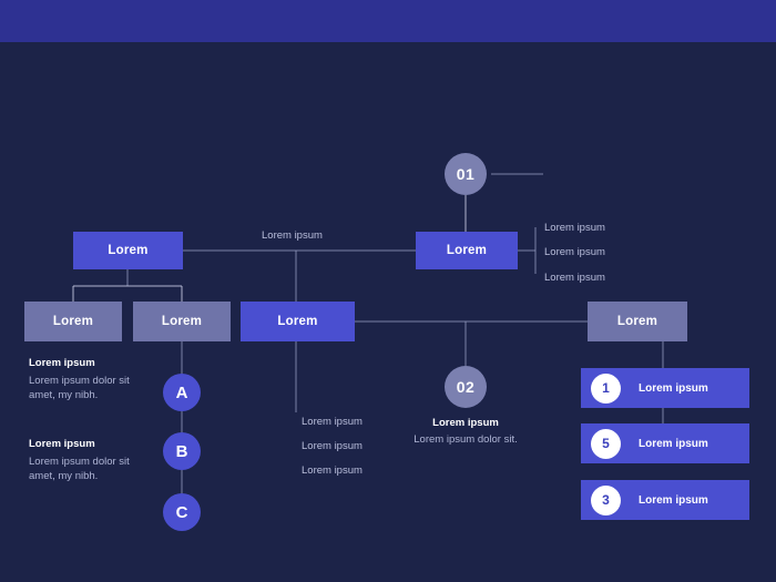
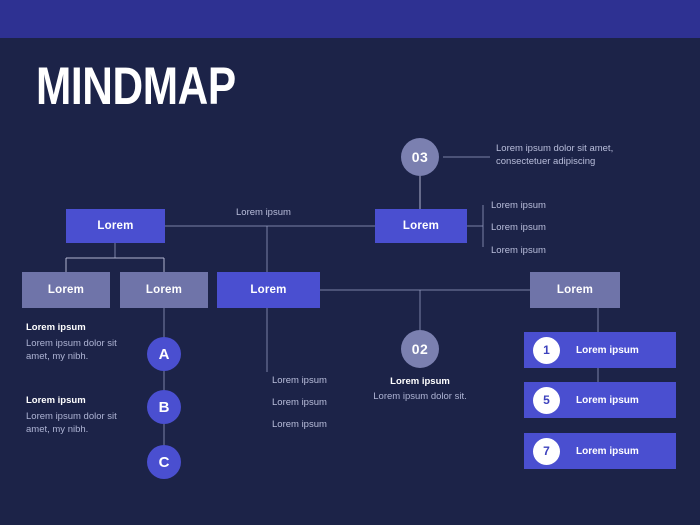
+ MINDMAP
  Lorem
  Lorem
  Lorem
  Lorem
  Lorem
  Lorem
  Lorem ipsum
- 01
+ 03
+ Lorem ipsum dolor sit amet, consectetuer adipiscing
  Lorem ipsum
  Lorem ipsum
  Lorem ipsum
  Lorem ipsum
  Lorem ipsum dolor sit amet, my nibh.
  Lorem ipsum
  Lorem ipsum dolor sit amet, my nibh.
  A
  B
  C
  Lorem ipsum
  Lorem ipsum
  Lorem ipsum
  02
  Lorem ipsum
  Lorem ipsum dolor sit.
  1
  Lorem ipsum
  5
  Lorem ipsum
- 3
+ 7
  Lorem ipsum
